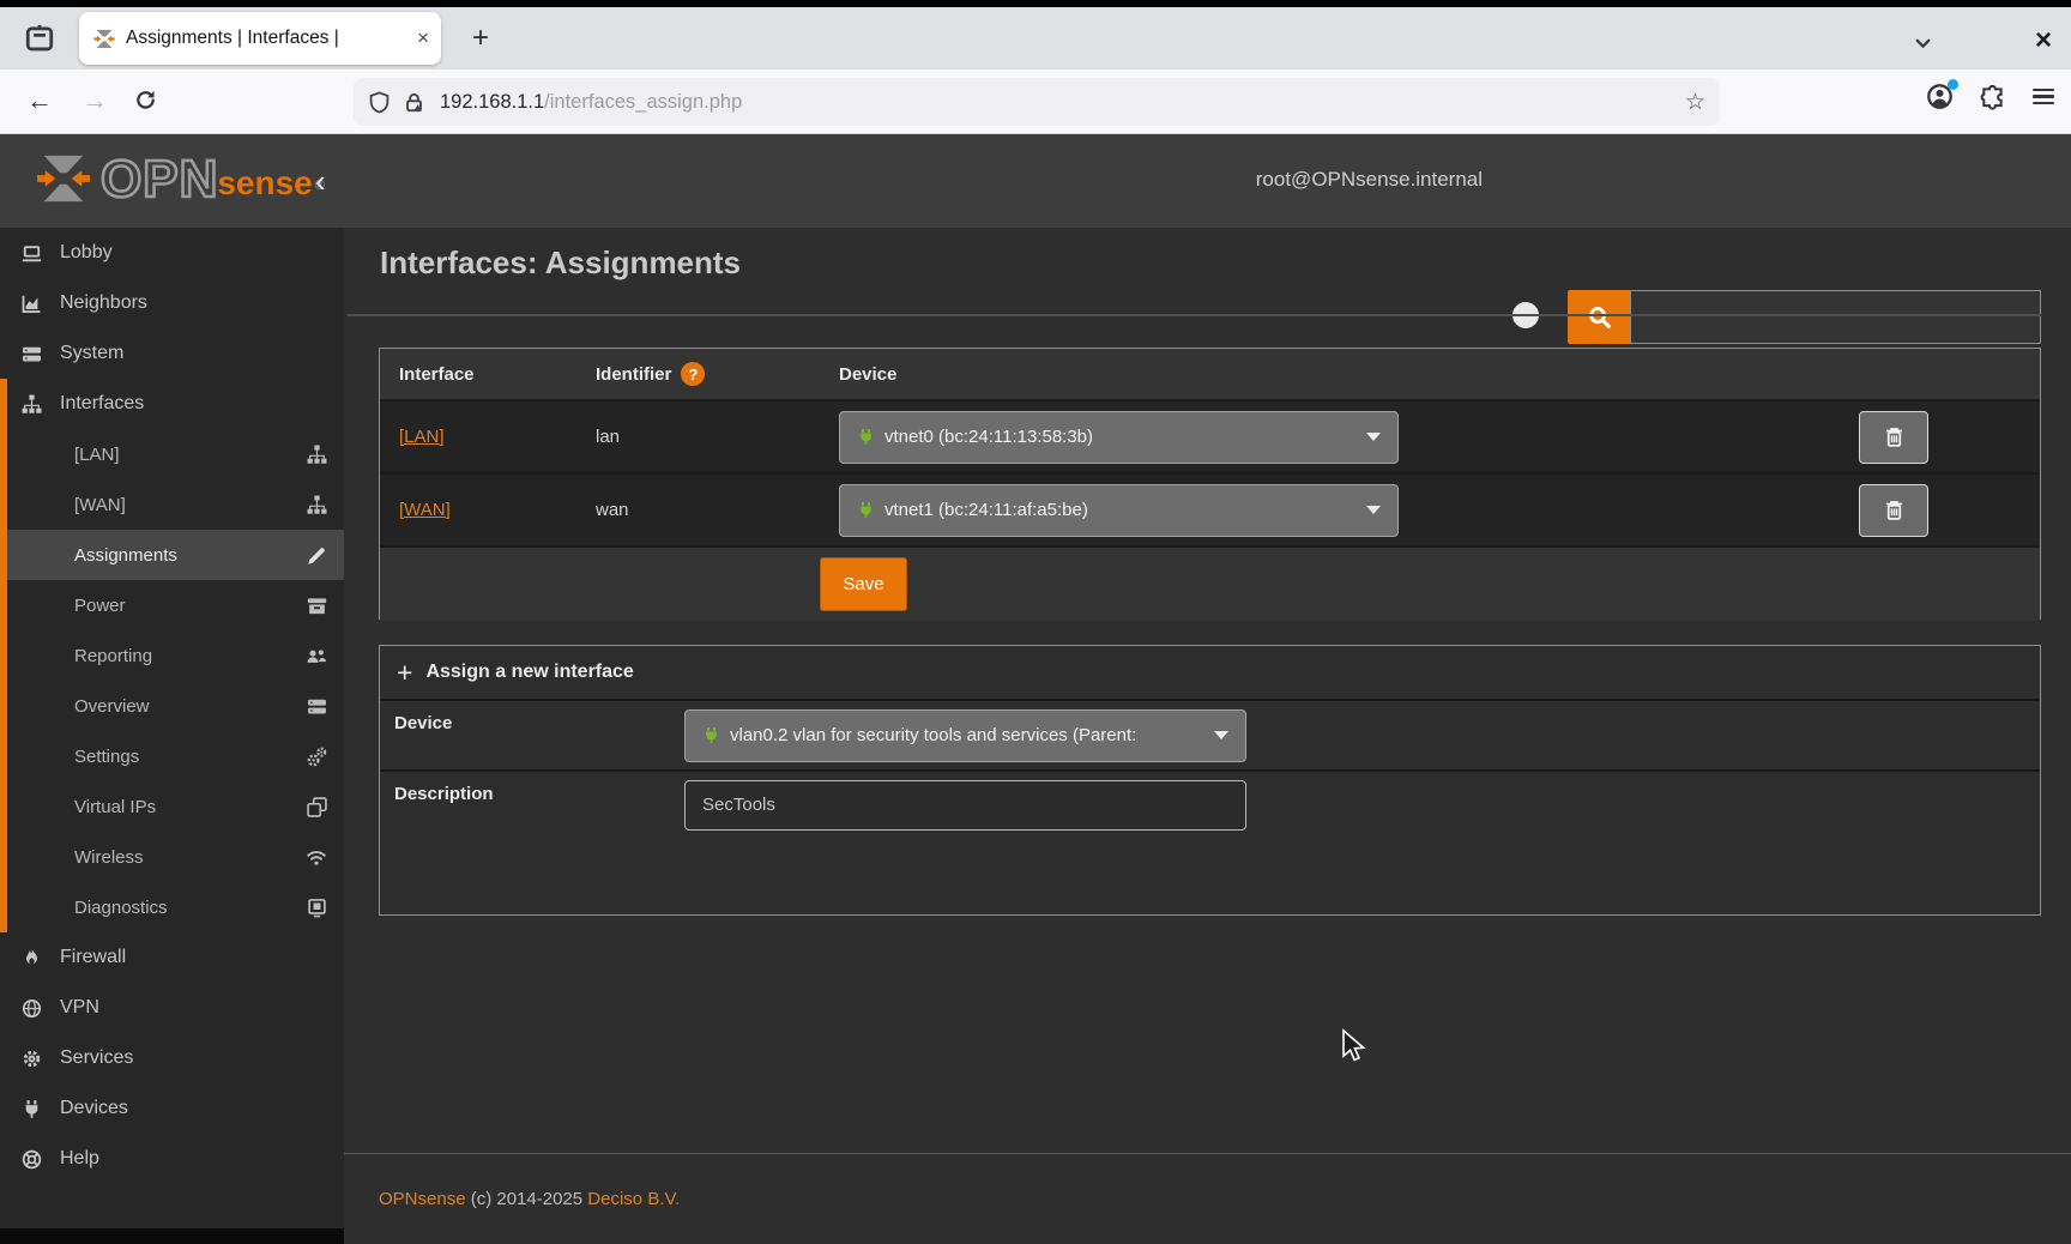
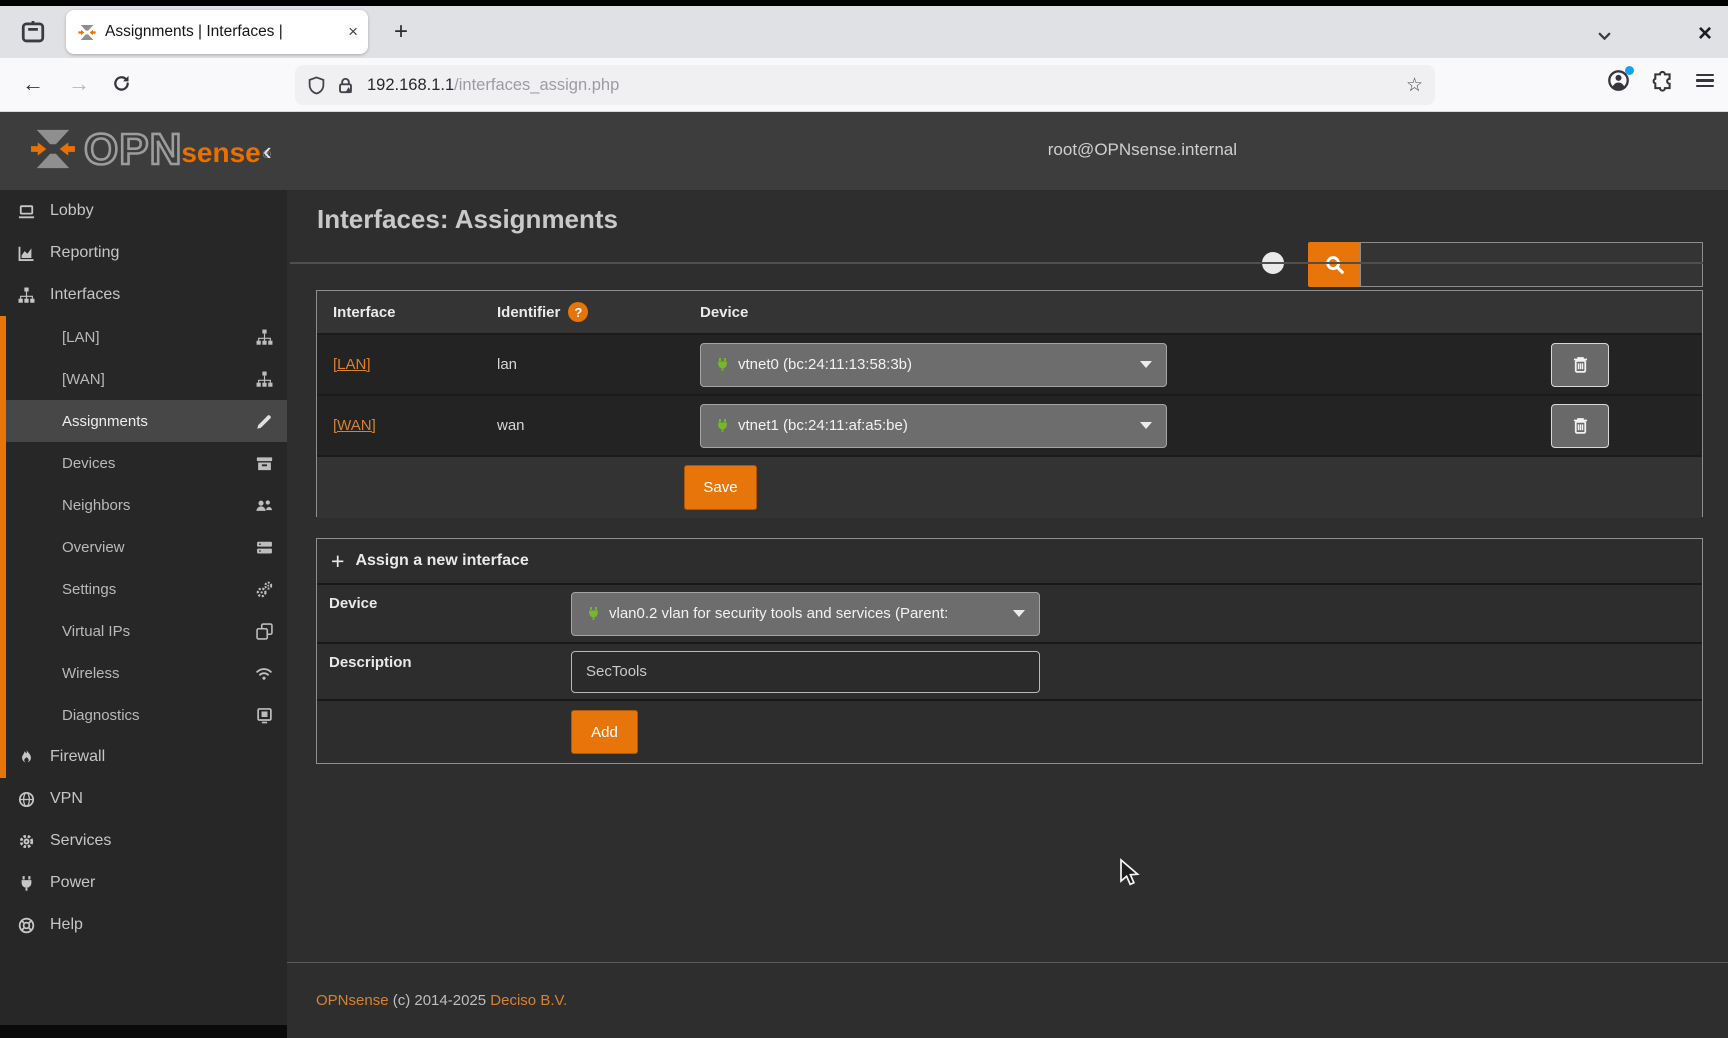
  Assignments | Interfaces |
  ×
  +
  ×
  ←
  →
  192.168.1.1
  /interfaces_assign.php
  ☆
  OPN
  sense
  ®
  ‹
  root@OPNsense.internal
  Lobby
- Neighbors
+ Reporting
- System
  Interfaces
  [LAN]
  [WAN]
  Assignments
- Power
+ Devices
- Reporting
+ Neighbors
  Overview
  Settings
  Virtual IPs
  Wireless
  Diagnostics
  Firewall
  VPN
  Services
- Devices
+ Power
  Help
  Interfaces: Assignments
  Interface
  Identifier
  ?
  Device
  [LAN]
  lan
  vtnet0 (bc:24:11:13:58:3b)
  [WAN]
  wan
  vtnet1 (bc:24:11:af:a5:be)
  Save
  +
  Assign a new interface
  Device
  vlan0.2 vlan for security tools and services (Parent:
  Description
  SecTools
+ Add
  OPNsense (c) 2014-2025 Deciso B.V.
